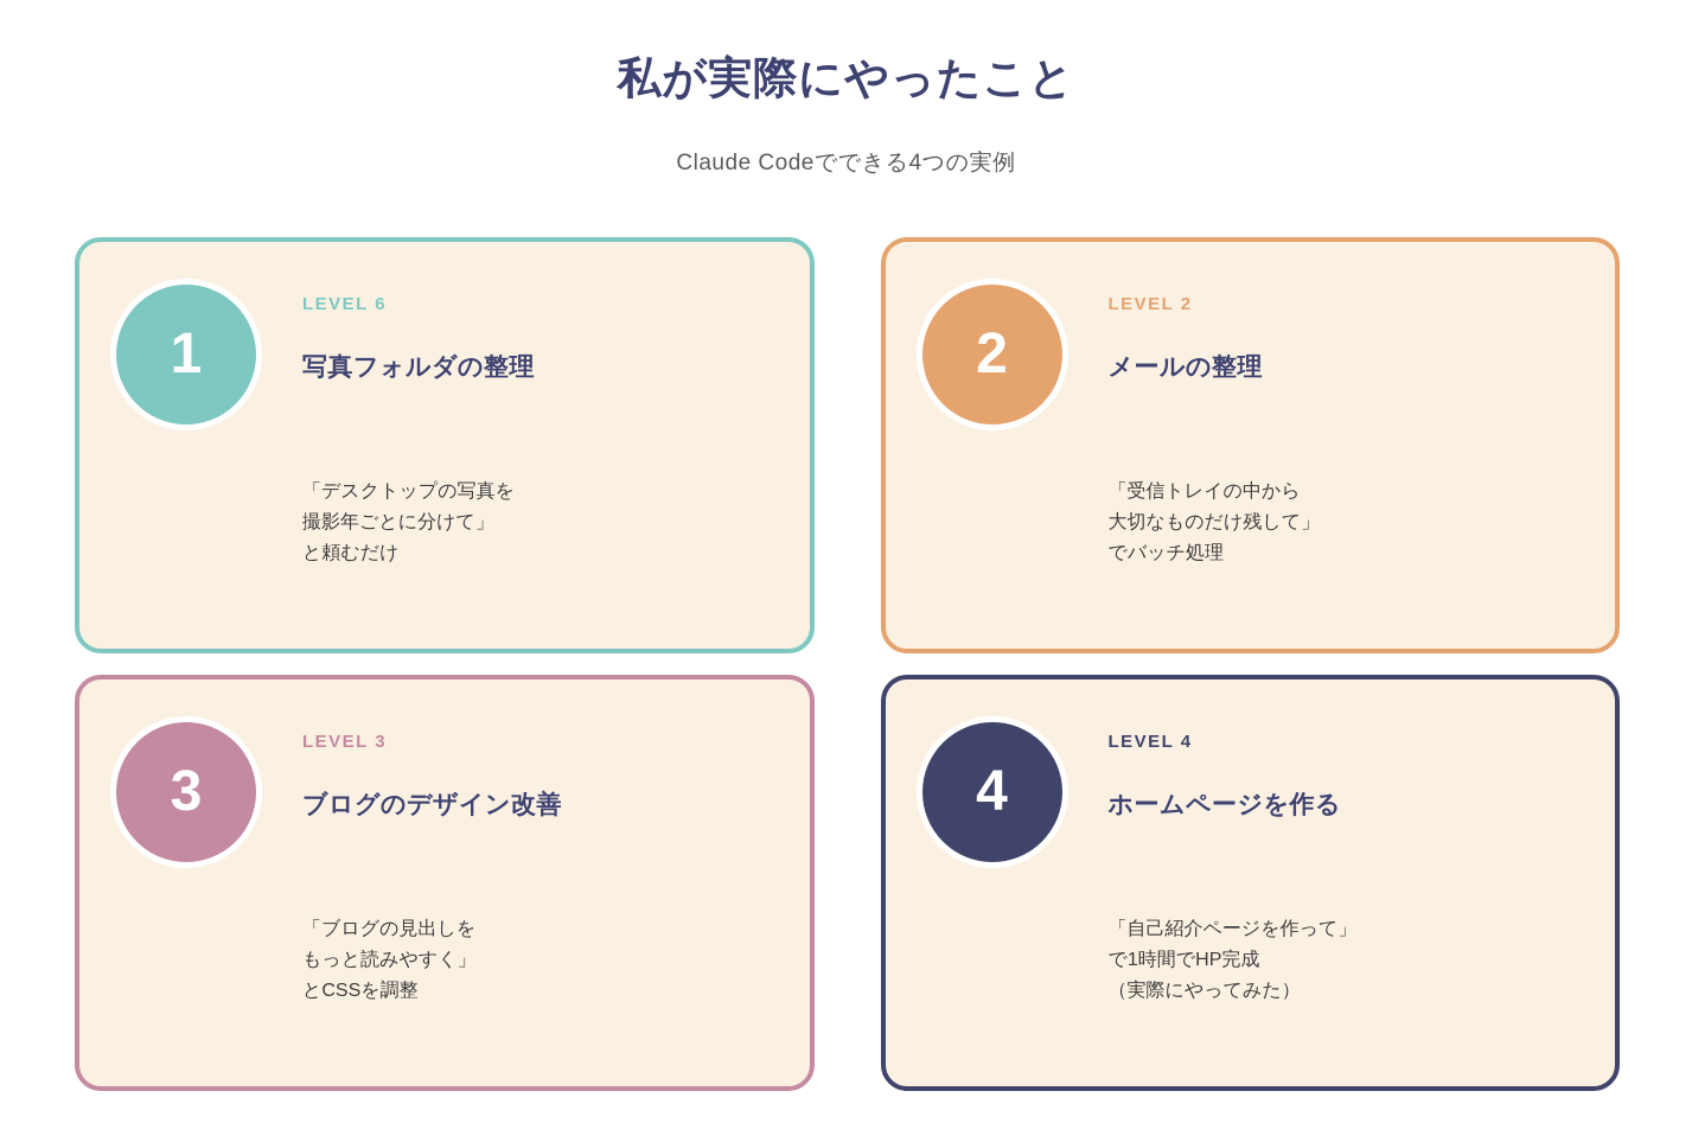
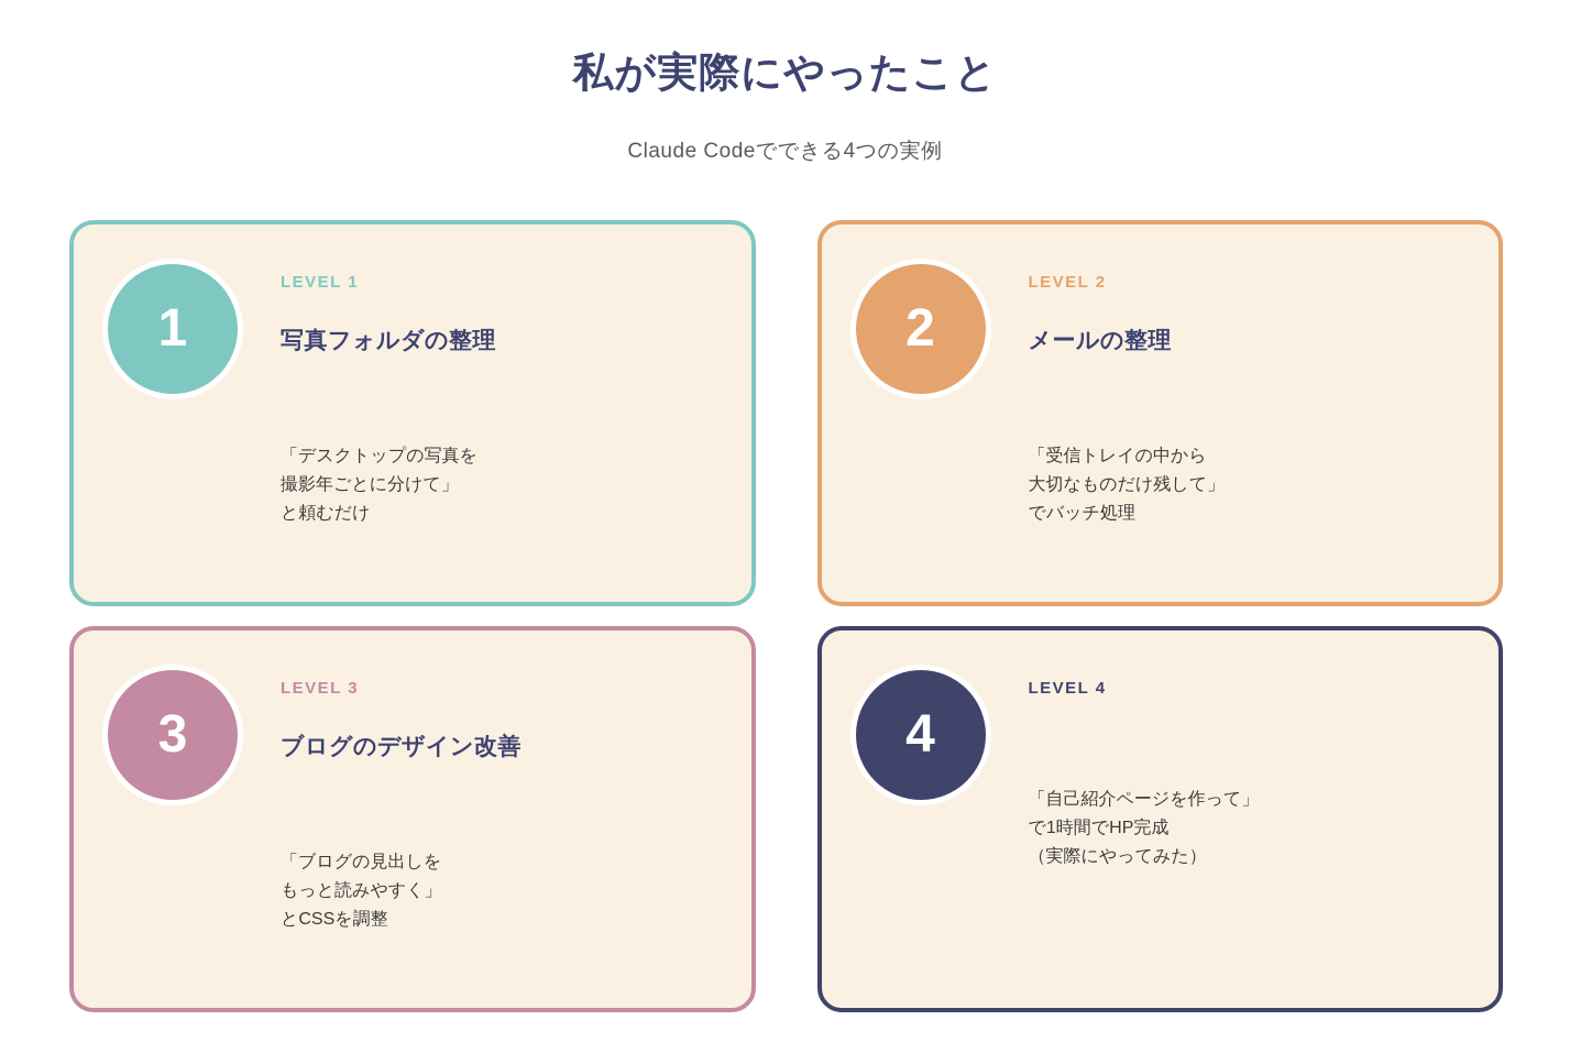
  私が実際にやったこと
  Claude Codeでできる4つの実例
  1
- LEVEL 6
+ LEVEL 1
  写真フォルダの整理
  「デスクトップの写真を
  撮影年ごとに分けて」
  と頼むだけ
  2
  LEVEL 2
  メールの整理
  「受信トレイの中から
  大切なものだけ残して」
  でバッチ処理
  3
  LEVEL 3
  ブログのデザイン改善
  「ブログの見出しを
  もっと読みやすく」
  とCSSを調整
  4
  LEVEL 4
- ホームページを作る
  「自己紹介ページを作って」
  で1時間でHP完成
  （実際にやってみた）
